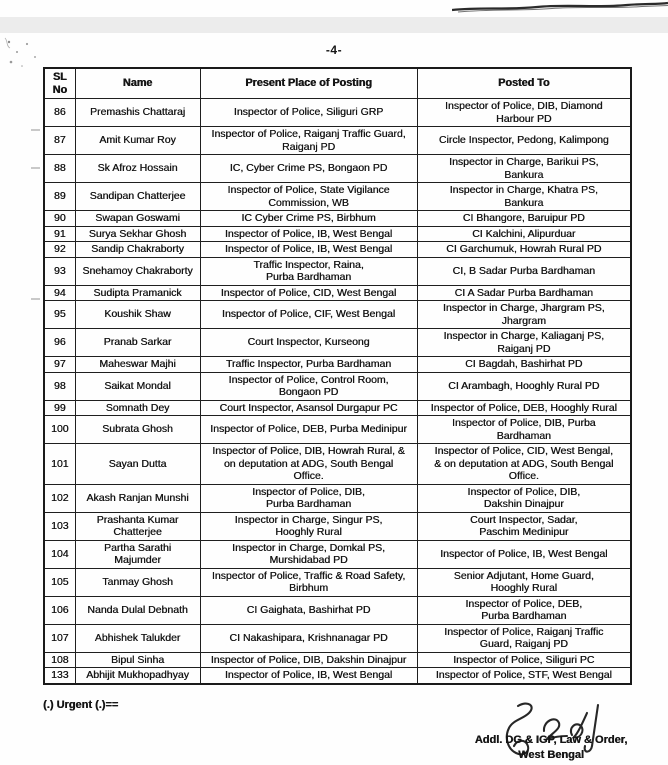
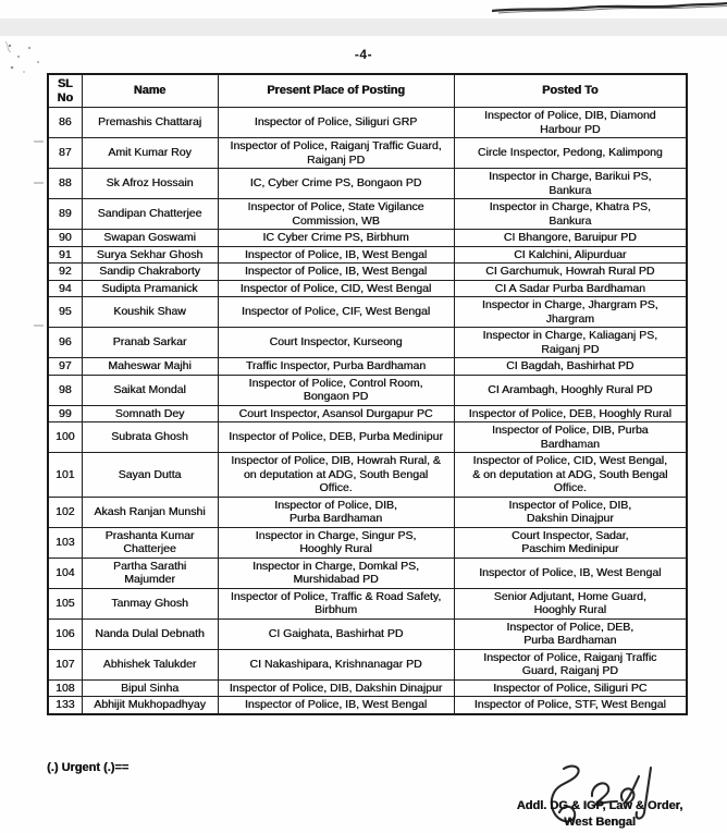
  -4-
  SL No	Name	Present Place of Posting	Posted To
  86	Premashis Chattaraj	Inspector of Police, Siliguri GRP	Inspector of Police, DIB, Diamond Harbour PD
  87	Amit Kumar Roy	Inspector of Police, Raiganj Traffic Guard, Raiganj PD	Circle Inspector, Pedong, Kalimpong
  88	Sk Afroz Hossain	IC, Cyber Crime PS, Bongaon PD	Inspector in Charge, Barikui PS, Bankura
  89	Sandipan Chatterjee	Inspector of Police, State Vigilance Commission, WB	Inspector in Charge, Khatra PS, Bankura
  90	Swapan Goswami	IC Cyber Crime PS, Birbhum	CI Bhangore, Baruipur PD
  91	Surya Sekhar Ghosh	Inspector of Police, IB, West Bengal	CI Kalchini, Alipurduar
  92	Sandip Chakraborty	Inspector of Police, IB, West Bengal	CI Garchumuk, Howrah Rural PD
- 93	Snehamoy Chakraborty	Traffic Inspector, Raina, Purba Bardhaman	CI, B Sadar Purba Bardhaman
  94	Sudipta Pramanick	Inspector of Police, CID, West Bengal	CI A Sadar Purba Bardhaman
  95	Koushik Shaw	Inspector of Police, CIF, West Bengal	Inspector in Charge, Jhargram PS, Jhargram
  96	Pranab Sarkar	Court Inspector, Kurseong	Inspector in Charge, Kaliaganj PS, Raiganj PD
  97	Maheswar Majhi	Traffic Inspector, Purba Bardhaman	CI Bagdah, Bashirhat PD
  98	Saikat Mondal	Inspector of Police, Control Room, Bongaon PD	CI Arambagh, Hooghly Rural PD
  99	Somnath Dey	Court Inspector, Asansol Durgapur PC	Inspector of Police, DEB, Hooghly Rural
  100	Subrata Ghosh	Inspector of Police, DEB, Purba Medinipur	Inspector of Police, DIB, Purba Bardhaman
  101	Sayan Dutta	Inspector of Police, DIB, Howrah Rural, & on deputation at ADG, South Bengal Office.	Inspector of Police, CID, West Bengal, & on deputation at ADG, South Bengal Office.
  102	Akash Ranjan Munshi	Inspector of Police, DIB, Purba Bardhaman	Inspector of Police, DIB, Dakshin Dinajpur
  103	Prashanta Kumar Chatterjee	Inspector in Charge, Singur PS, Hooghly Rural	Court Inspector, Sadar, Paschim Medinipur
  104	Partha Sarathi Majumder	Inspector in Charge, Domkal PS, Murshidabad PD	Inspector of Police, IB, West Bengal
  105	Tanmay Ghosh	Inspector of Police, Traffic & Road Safety, Birbhum	Senior Adjutant, Home Guard, Hooghly Rural
  106	Nanda Dulal Debnath	CI Gaighata, Bashirhat PD	Inspector of Police, DEB, Purba Bardhaman
  107	Abhishek Talukder	CI Nakashipara, Krishnanagar PD	Inspector of Police, Raiganj Traffic Guard, Raiganj PD
  108	Bipul Sinha	Inspector of Police, DIB, Dakshin Dinajpur	Inspector of Police, Siliguri PC
  133	Abhijit Mukhopadhyay	Inspector of Police, IB, West Bengal	Inspector of Police, STF, West Bengal
  (.) Urgent (.)==
  Addl. DG & IGP, Law & Order,
  West Bengal
